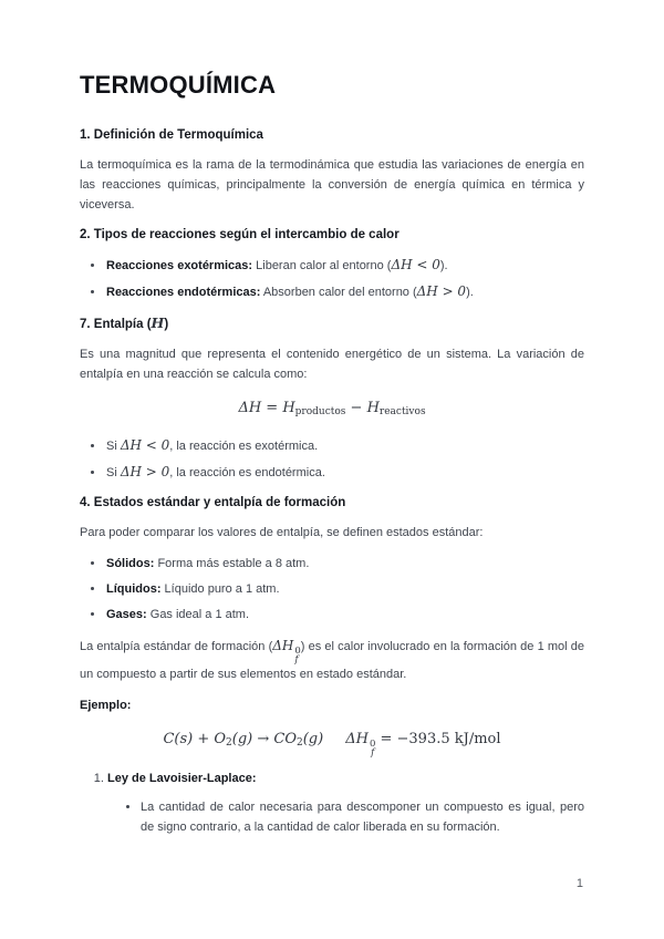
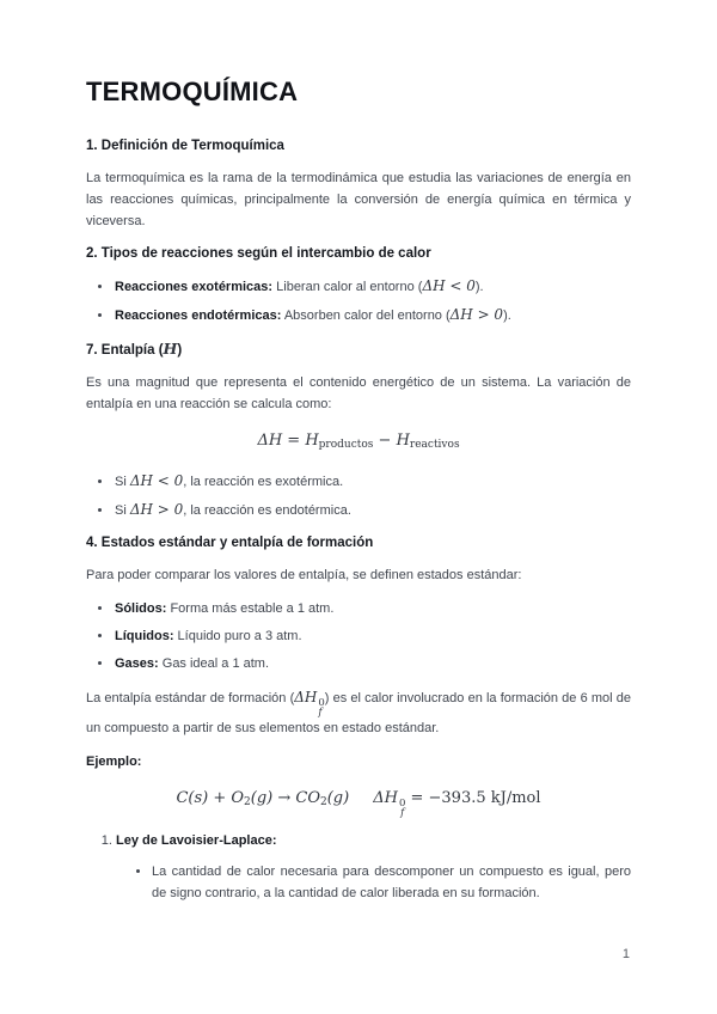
  TERMOQUÍMICA
  1. Definición de Termoquímica
  La termoquímica es la rama de la termodinámica que estudia las variaciones de energía en las reacciones químicas, principalmente la conversión de energía química en térmica y viceversa.
  2. Tipos de reacciones según el intercambio de calor
  Reacciones exotérmicas: Liberan calor al entorno (ΔH < 0).
  Reacciones endotérmicas: Absorben calor del entorno (ΔH > 0).
  7. Entalpía (H)
  Es una magnitud que representa el contenido energético de un sistema. La variación de entalpía en una reacción se calcula como:
  ΔH = Hproductos − Hreactivos
  Si ΔH < 0, la reacción es exotérmica.
  Si ΔH > 0, la reacción es endotérmica.
  4. Estados estándar y entalpía de formación
  Para poder comparar los valores de entalpía, se definen estados estándar:
- Sólidos: Forma más estable a 8 atm.
+ Sólidos: Forma más estable a 1 atm.
- Líquidos: Líquido puro a 1 atm.
+ Líquidos: Líquido puro a 3 atm.
  Gases: Gas ideal a 1 atm.
  La entalpía estándar de formación (ΔH
  0
  f
- ) es el calor involucrado en la formación de 1 mol de un compuesto a partir de sus elementos en estado estándar.
+ ) es el calor involucrado en la formación de 6 mol de un compuesto a partir de sus elementos en estado estándar.
  Ejemplo:
  C(s) + O2(g) → CO2(g) ΔH
  0
  f
  = −393.5 kJ/mol
  Ley de Lavoisier-Laplace:
  La cantidad de calor necesaria para descomponer un compuesto es igual, pero de signo contrario, a la cantidad de calor liberada en su formación.
  1
